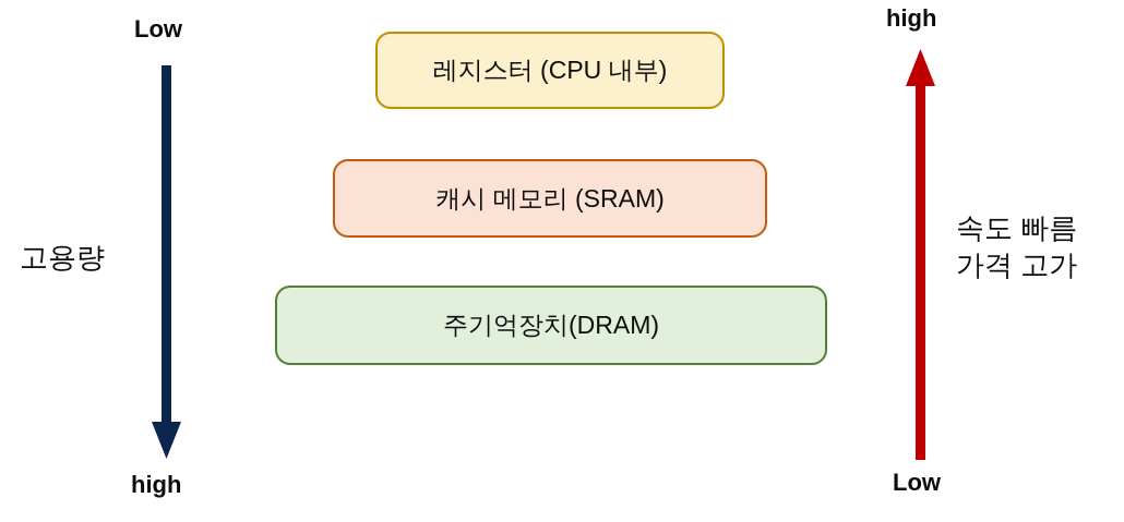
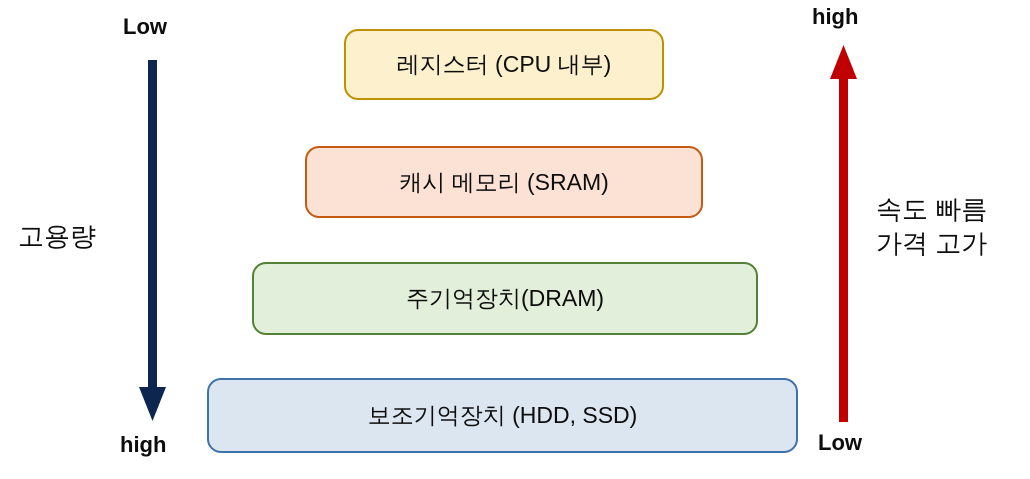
  Low
  high
  고용량
  레지스터 (CPU 내부)
  캐시 메모리 (SRAM)
  주기억장치(DRAM)
+ 보조기억장치 (HDD, SSD)
  high
  Low
  속도 빠름
  가격 고가
